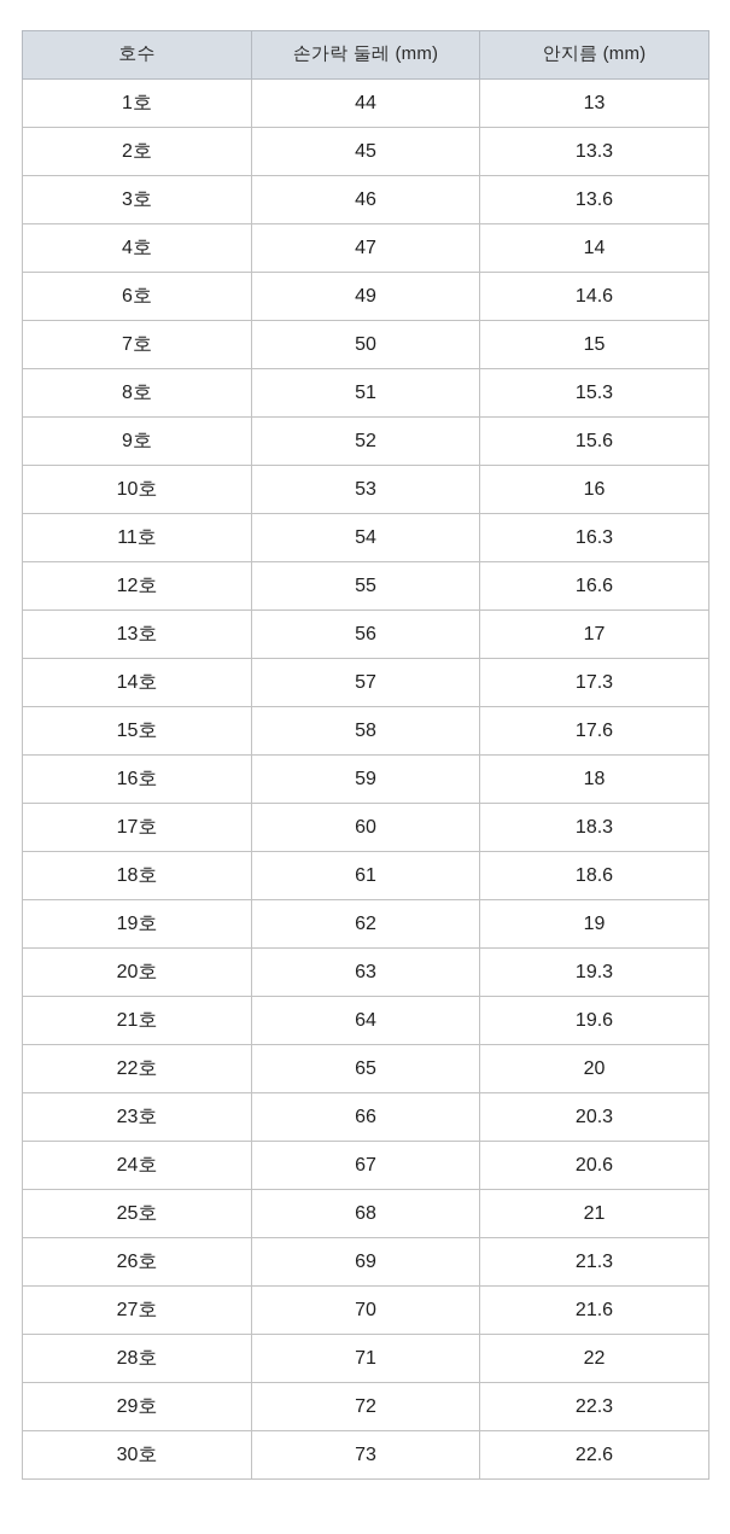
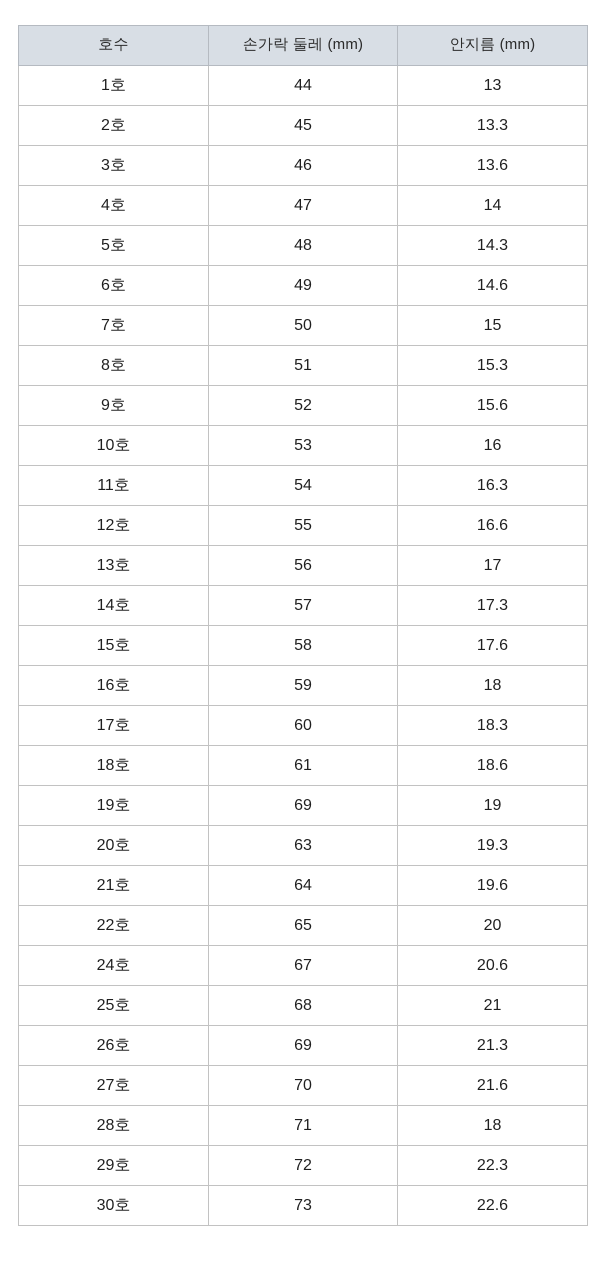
  호수	손가락 둘레 (mm)	안지름 (mm)
  1호	44	13
  2호	45	13.3
  3호	46	13.6
  4호	47	14
+ 5호	48	14.3
  6호	49	14.6
  7호	50	15
  8호	51	15.3
  9호	52	15.6
  10호	53	16
  11호	54	16.3
  12호	55	16.6
  13호	56	17
  14호	57	17.3
  15호	58	17.6
  16호	59	18
  17호	60	18.3
  18호	61	18.6
- 19호	62	19
+ 19호	69	19
  20호	63	19.3
  21호	64	19.6
  22호	65	20
- 23호	66	20.3
  24호	67	20.6
  25호	68	21
  26호	69	21.3
  27호	70	21.6
- 28호	71	22
+ 28호	71	18
  29호	72	22.3
  30호	73	22.6
